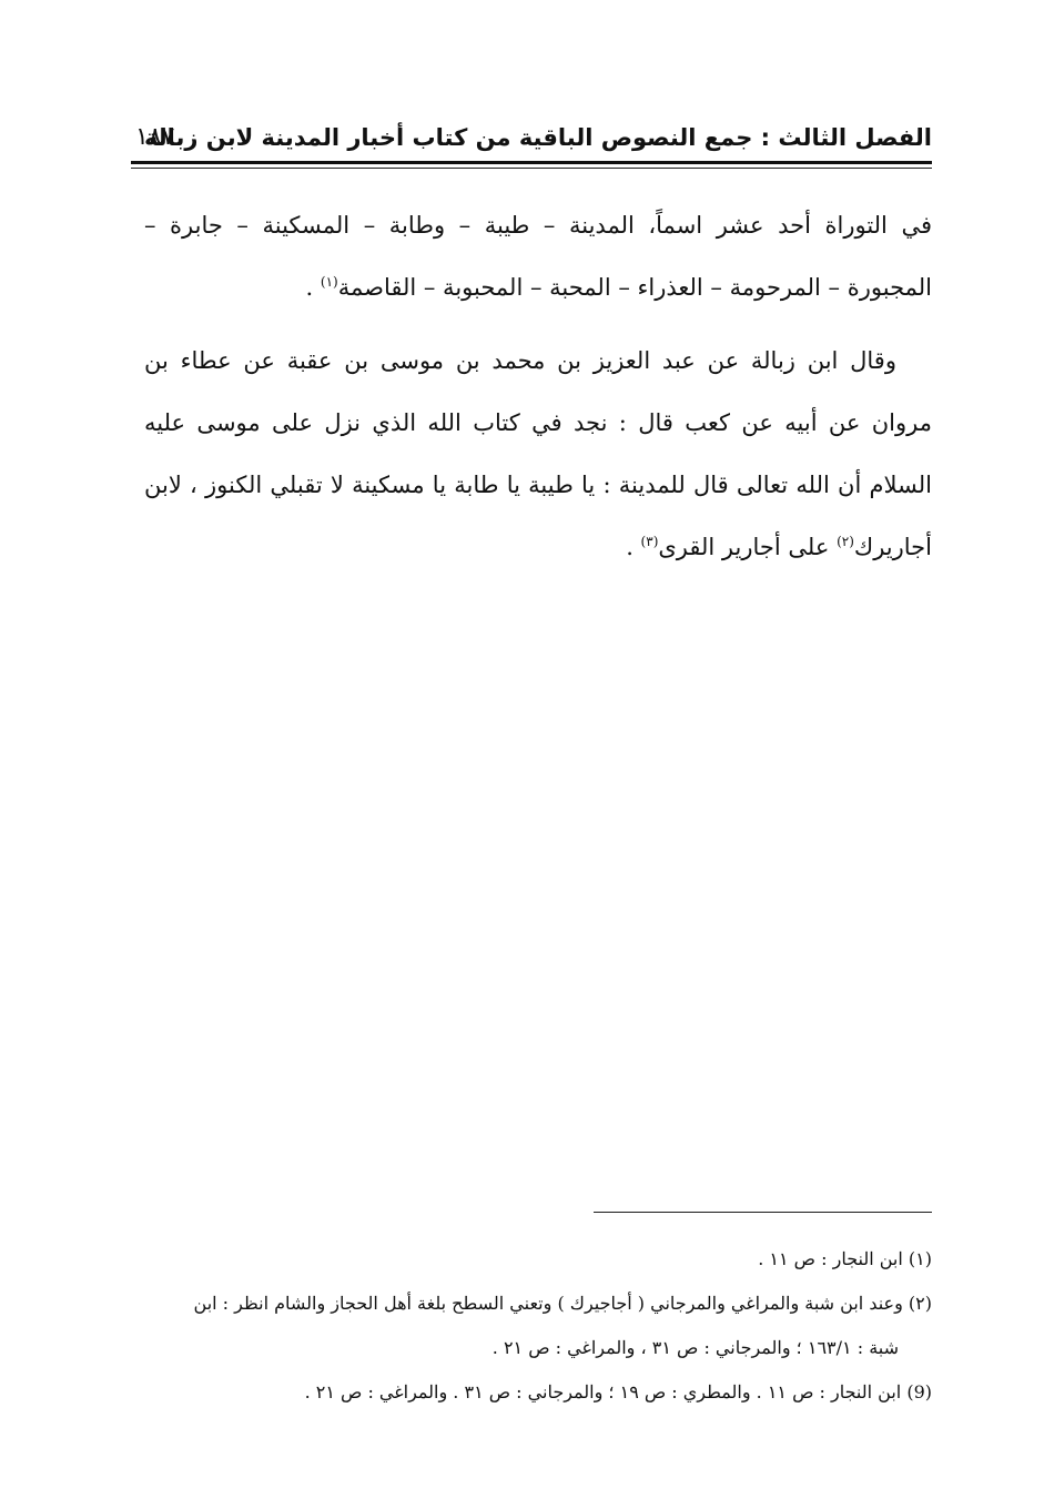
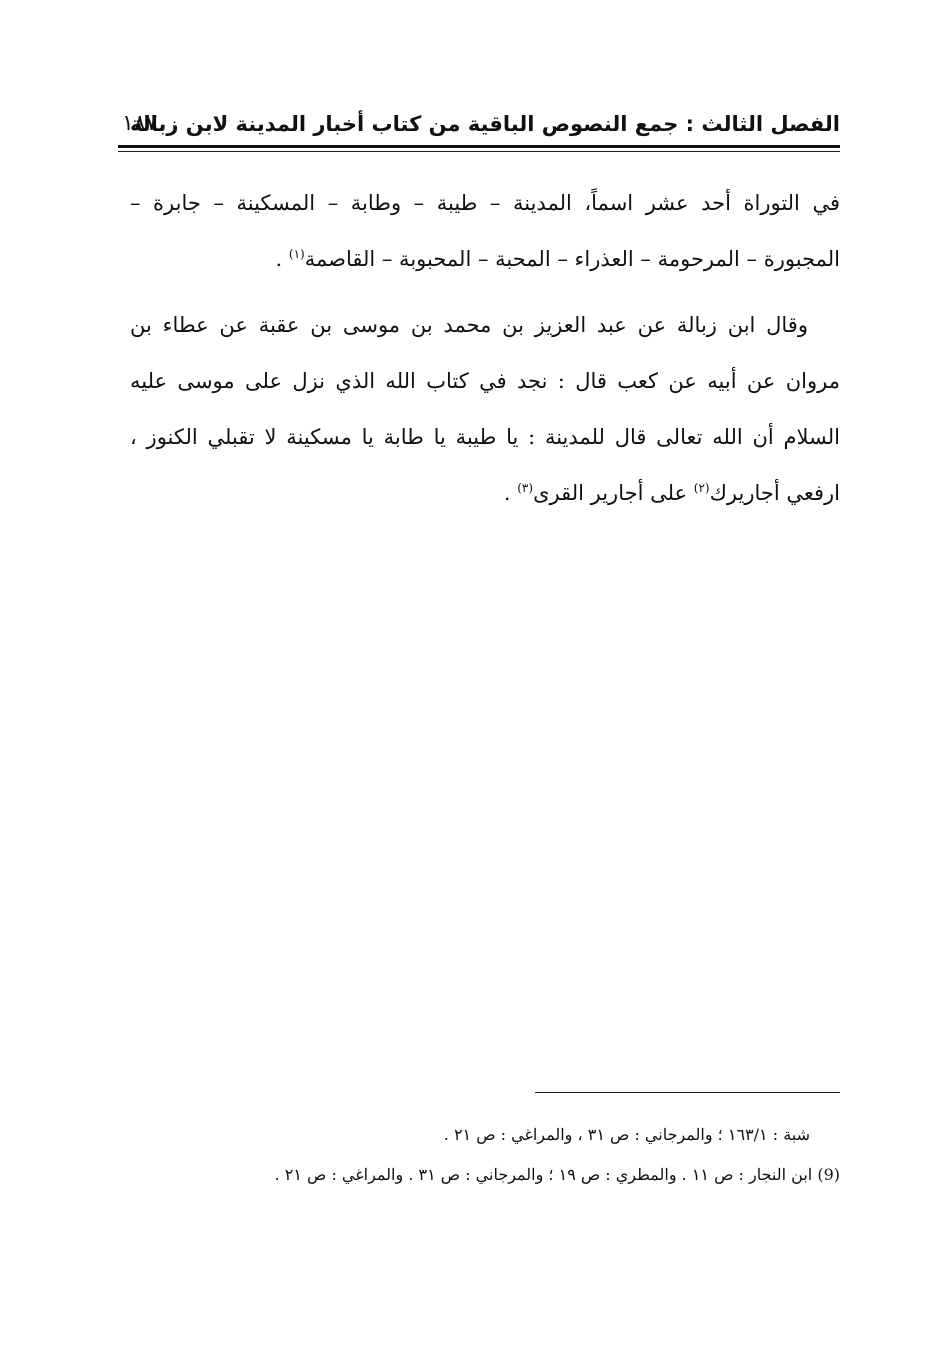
  الفصل الثالث : جمع النصوص الباقية من كتاب أخبار المدينة لابن زبالة
  ١٨٧
  في التوراة أحد عشر اسماً، المدينة – طيبة – وطابة – المسكينة – جابرة – المجبورة – المرحومة – العذراء – المحبة – المحبوبة – القاصمة(١) .
- وقال ابن زبالة عن عبد العزيز بن محمد بن موسى بن عقبة عن عطاء بن مروان عن أبيه عن كعب قال : نجد في كتاب الله الذي نزل على موسى عليه السلام أن الله تعالى قال للمدينة : يا طيبة يا طابة يا مسكينة لا تقبلي الكنوز ، لابن أجاريرك(٢) على أجارير القرى(٣) .
+ وقال ابن زبالة عن عبد العزيز بن محمد بن موسى بن عقبة عن عطاء بن مروان عن أبيه عن كعب قال : نجد في كتاب الله الذي نزل على موسى عليه السلام أن الله تعالى قال للمدينة : يا طيبة يا طابة يا مسكينة لا تقبلي الكنوز ، ارفعي أجاريرك(٢) على أجارير القرى(٣) .
- (١) ابن النجار : ص ١١ .
- (٢) وعند ابن شبة والمراغي والمرجاني ( أجاجيرك ) وتعني السطح بلغة أهل الحجاز والشام انظر : ابن
  شبة : ١٦٣/١ ؛ والمرجاني : ص ٣١ ، والمراغي : ص ٢١ .
  (9) ابن النجار : ص ١١ . والمطري : ص ١٩ ؛ والمرجاني : ص ٣١ . والمراغي : ص ٢١ .
